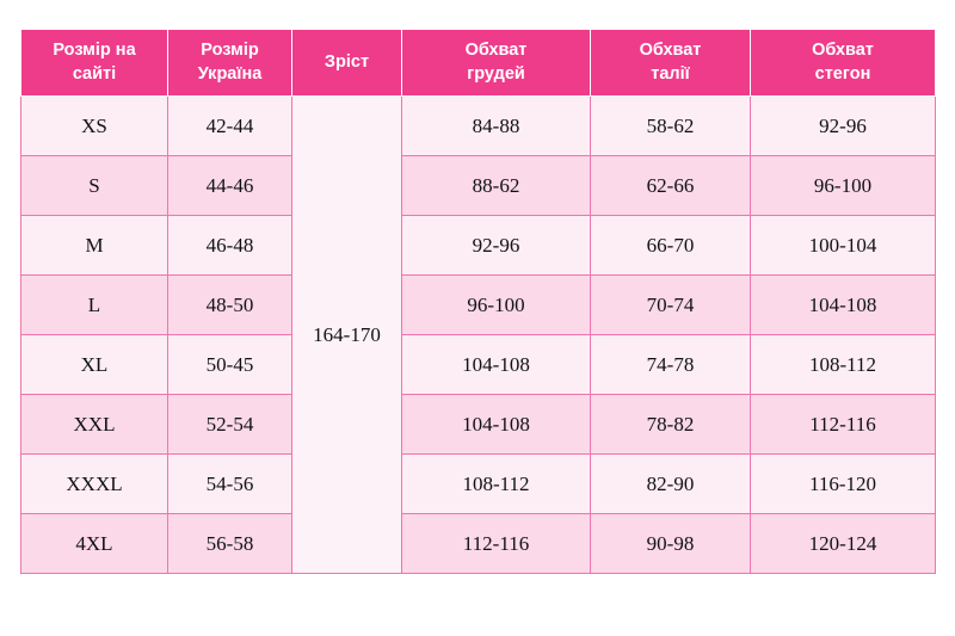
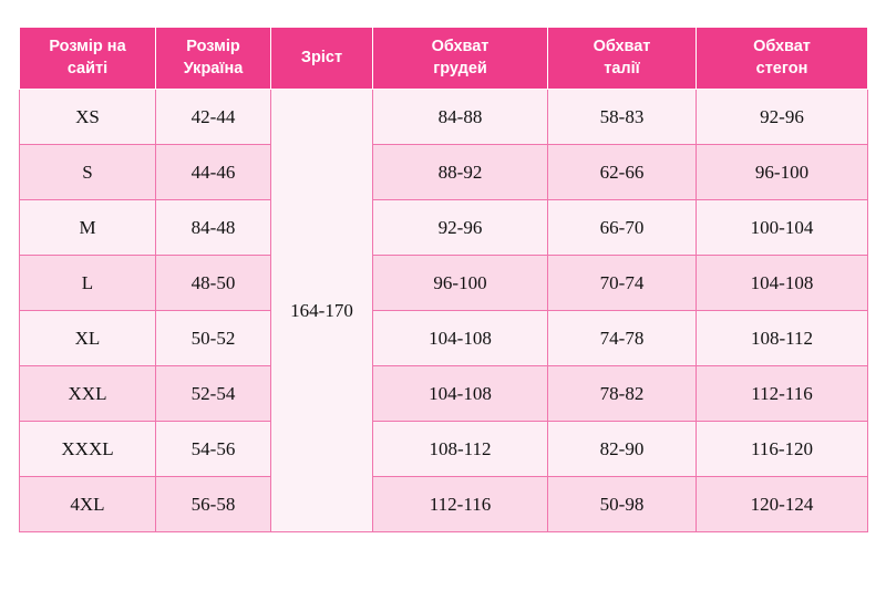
  Розмір на сайті	Розмір Україна	Зріст	Обхват грудей	Обхват талії	Обхват стегон
- XS	42-44	164-170	84-88	58-62	92-96
+ XS	42-44	164-170	84-88	58-83	92-96
- S	44-46	88-62	62-66	96-100
+ S	44-46	88-92	62-66	96-100
- M	46-48	92-96	66-70	100-104
+ M	84-48	92-96	66-70	100-104
  L	48-50	96-100	70-74	104-108
- XL	50-45	104-108	74-78	108-112
+ XL	50-52	104-108	74-78	108-112
  XXL	52-54	104-108	78-82	112-116
  XXXL	54-56	108-112	82-90	116-120
- 4XL	56-58	112-116	90-98	120-124
+ 4XL	56-58	112-116	50-98	120-124
